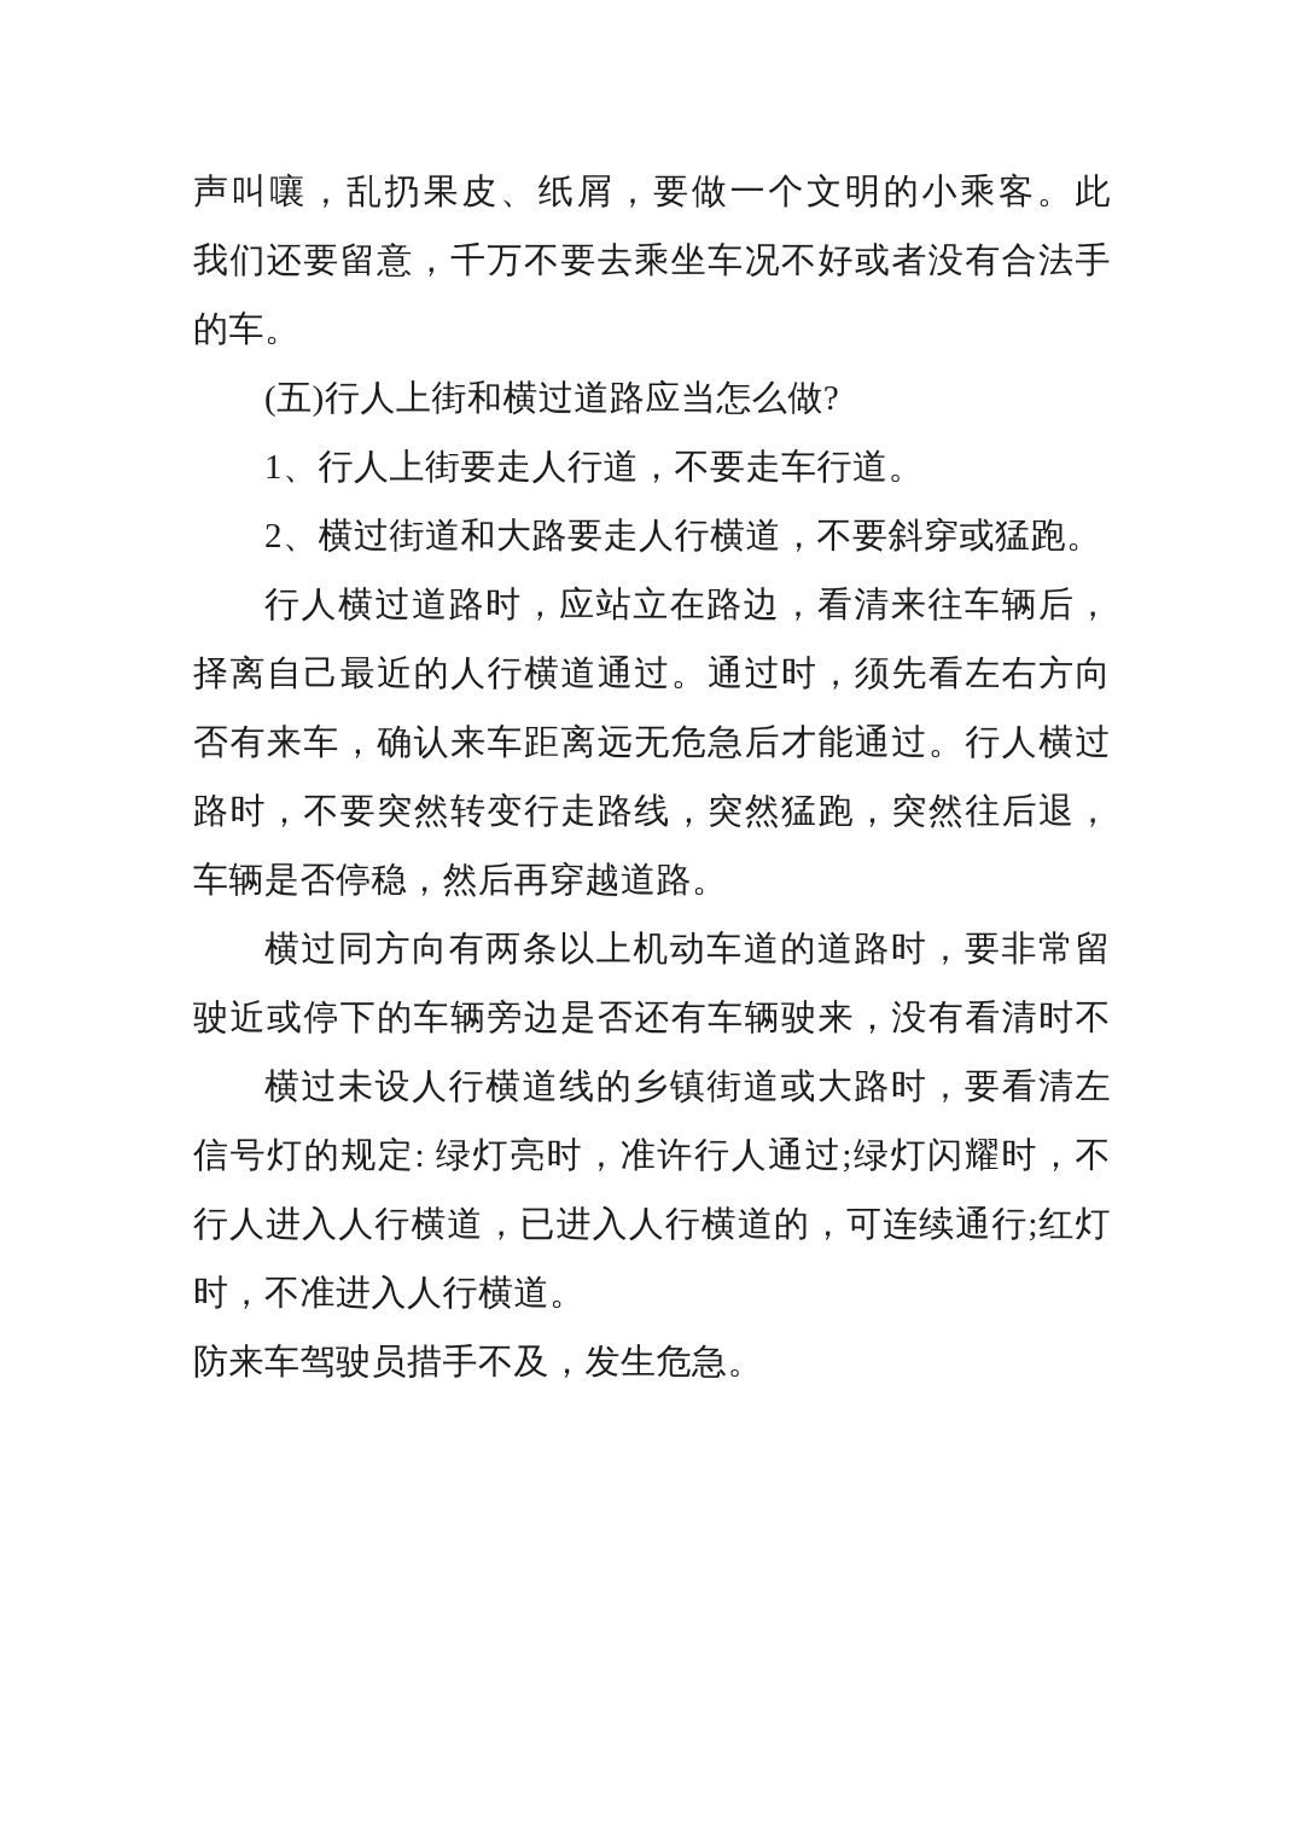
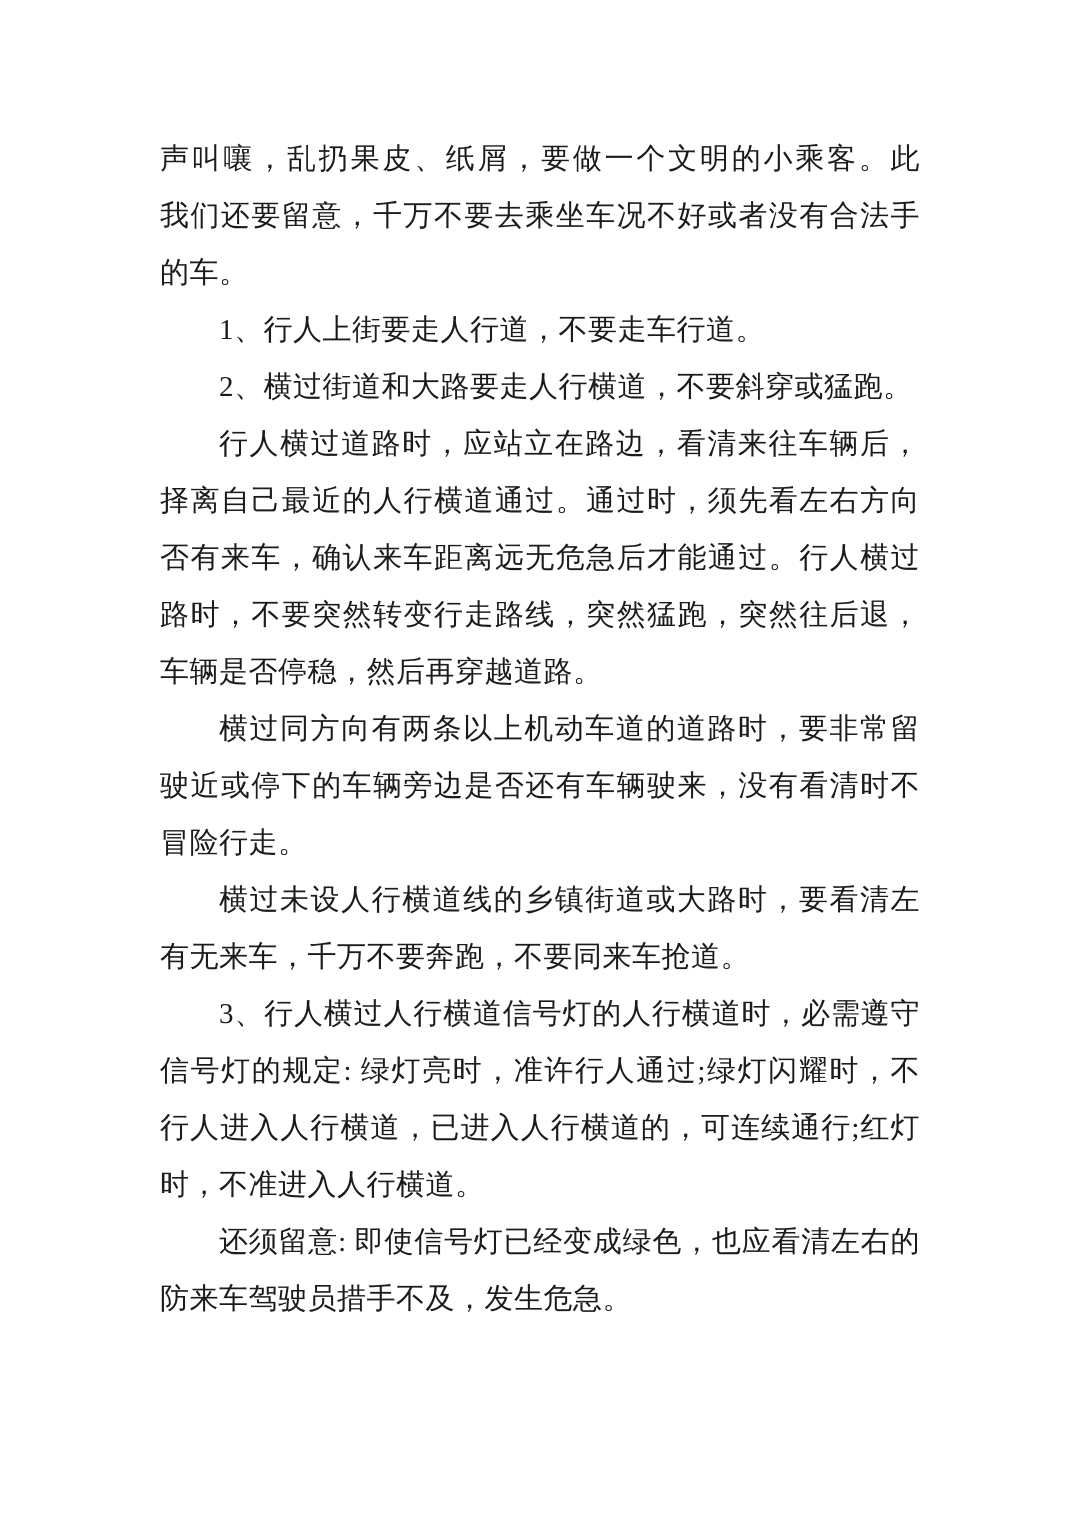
  声叫嚷，乱扔果皮、纸屑，要做一个文明的小乘客。此
  我们还要留意，千万不要去乘坐车况不好或者没有合法手
  的车。
- (五)行人上街和横过道路应当怎么做?
  1、行人上街要走人行道，不要走车行道。
  2、横过街道和大路要走人行横道，不要斜穿或猛跑。
  行人横过道路时，应站立在路边，看清来往车辆后，
  择离自己最近的人行横道通过。通过时，须先看左右方向
  否有来车，确认来车距离远无危急后才能通过。行人横过
  路时，不要突然转变行走路线，突然猛跑，突然往后退，
  车辆是否停稳，然后再穿越道路。
  横过同方向有两条以上机动车道的道路时，要非常留
  驶近或停下的车辆旁边是否还有车辆驶来，没有看清时不
+ 冒险行走。
  横过未设人行横道线的乡镇街道或大路时，要看清左
+ 有无来车，千万不要奔跑，不要同来车抢道。
+ 3、行人横过人行横道信号灯的人行横道时，必需遵守
  信号灯的规定: 绿灯亮时，准许行人通过;绿灯闪耀时，不
  行人进入人行横道，已进入人行横道的，可连续通行;红灯
  时，不准进入人行横道。
+ 还须留意: 即使信号灯已经变成绿色，也应看清左右的
  防来车驾驶员措手不及，发生危急。
